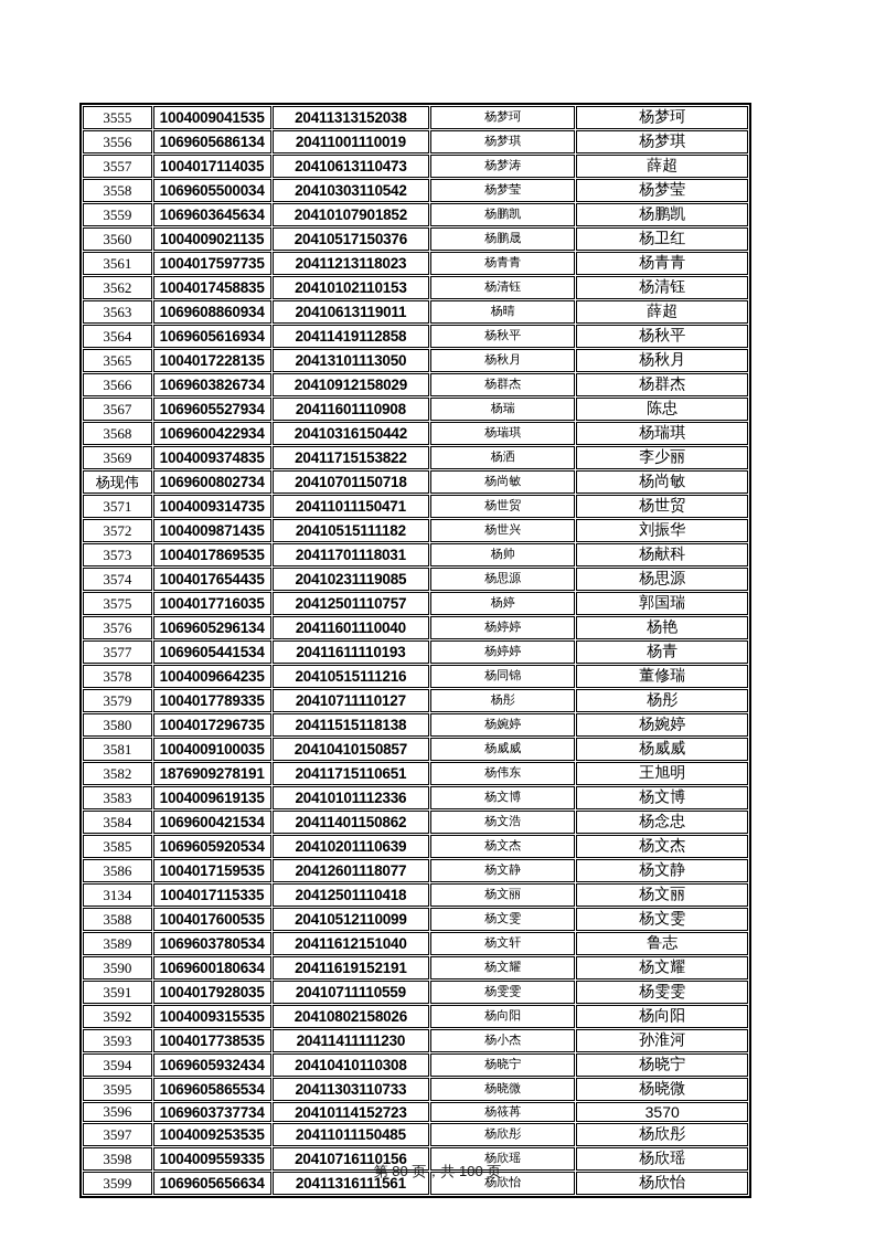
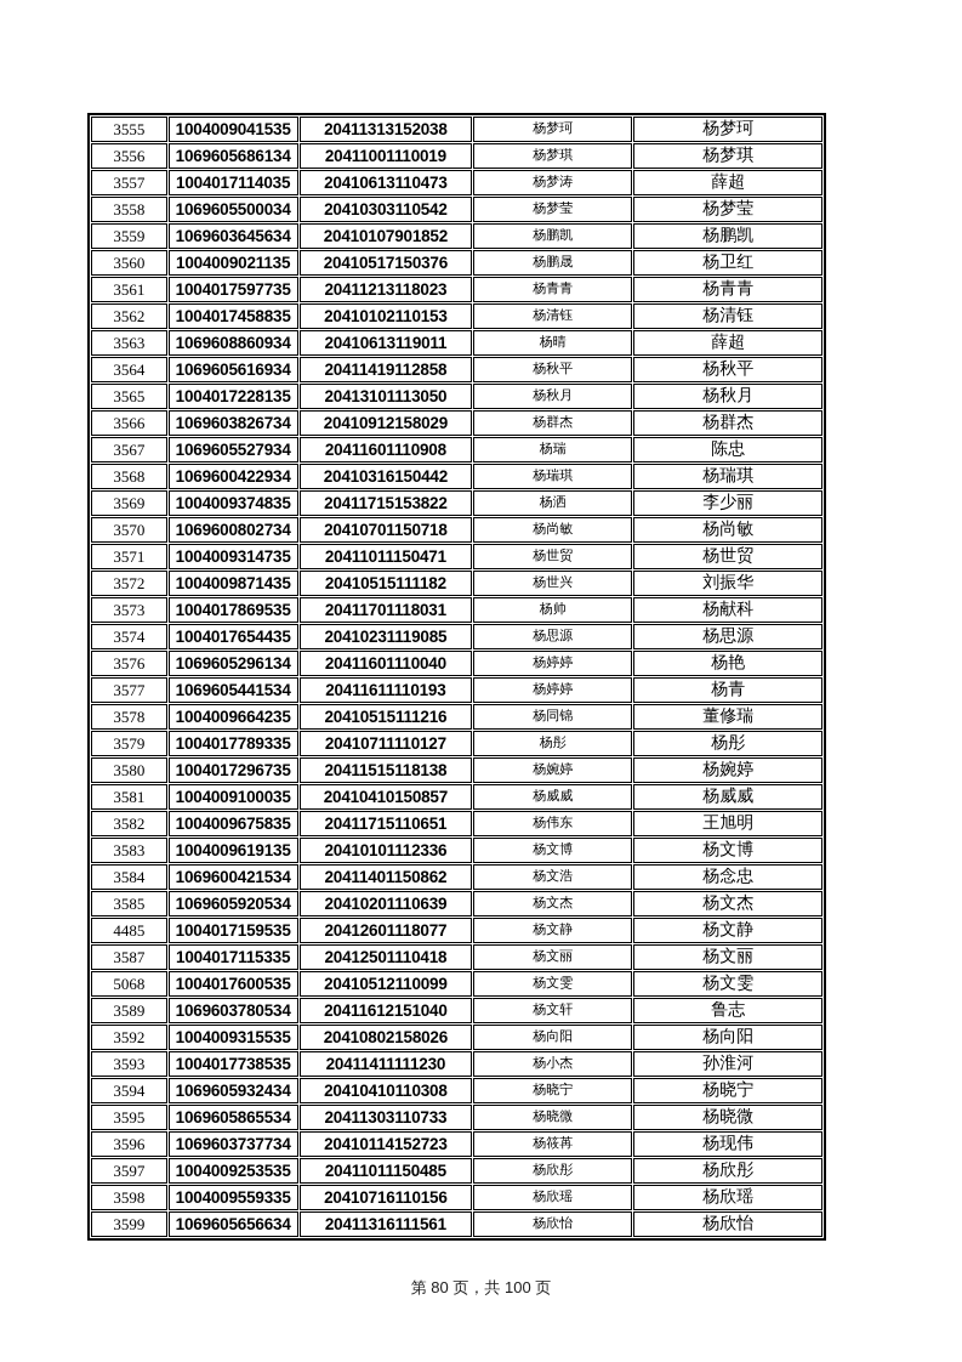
  3555	1004009041535	20411313152038	杨梦珂	杨梦珂
  3556	1069605686134	20411001110019	杨梦琪	杨梦琪
  3557	1004017114035	20410613110473	杨梦涛	薛超
  3558	1069605500034	20410303110542	杨梦莹	杨梦莹
  3559	1069603645634	20410107901852	杨鹏凯	杨鹏凯
  3560	1004009021135	20410517150376	杨鹏晟	杨卫红
  3561	1004017597735	20411213118023	杨青青	杨青青
  3562	1004017458835	20410102110153	杨清钰	杨清钰
  3563	1069608860934	20410613119011	杨晴	薛超
  3564	1069605616934	20411419112858	杨秋平	杨秋平
  3565	1004017228135	20413101113050	杨秋月	杨秋月
  3566	1069603826734	20410912158029	杨群杰	杨群杰
  3567	1069605527934	20411601110908	杨瑞	陈忠
  3568	1069600422934	20410316150442	杨瑞琪	杨瑞琪
  3569	1004009374835	20411715153822	杨洒	李少丽
- 杨现伟	1069600802734	20410701150718	杨尚敏	杨尚敏
+ 3570	1069600802734	20410701150718	杨尚敏	杨尚敏
  3571	1004009314735	20411011150471	杨世贸	杨世贸
  3572	1004009871435	20410515111182	杨世兴	刘振华
  3573	1004017869535	20411701118031	杨帅	杨献科
  3574	1004017654435	20410231119085	杨思源	杨思源
- 3575	1004017716035	20412501110757	杨婷	郭国瑞
  3576	1069605296134	20411601110040	杨婷婷	杨艳
  3577	1069605441534	20411611110193	杨婷婷	杨青
  3578	1004009664235	20410515111216	杨同锦	董修瑞
  3579	1004017789335	20410711110127	杨彤	杨彤
  3580	1004017296735	20411515118138	杨婉婷	杨婉婷
  3581	1004009100035	20410410150857	杨威威	杨威威
- 3582	1876909278191	20411715110651	杨伟东	王旭明
+ 3582	1004009675835	20411715110651	杨伟东	王旭明
  3583	1004009619135	20410101112336	杨文博	杨文博
  3584	1069600421534	20411401150862	杨文浩	杨念忠
  3585	1069605920534	20410201110639	杨文杰	杨文杰
- 3586	1004017159535	20412601118077	杨文静	杨文静
+ 4485	1004017159535	20412601118077	杨文静	杨文静
- 3134	1004017115335	20412501110418	杨文丽	杨文丽
+ 3587	1004017115335	20412501110418	杨文丽	杨文丽
- 3588	1004017600535	20410512110099	杨文雯	杨文雯
+ 5068	1004017600535	20410512110099	杨文雯	杨文雯
  3589	1069603780534	20411612151040	杨文轩	鲁志
- 3590	1069600180634	20411619152191	杨文耀	杨文耀
- 3591	1004017928035	20410711110559	杨雯雯	杨雯雯
  3592	1004009315535	20410802158026	杨向阳	杨向阳
  3593	1004017738535	20411411111230	杨小杰	孙淮河
  3594	1069605932434	20410410110308	杨晓宁	杨晓宁
  3595	1069605865534	20411303110733	杨晓微	杨晓微
- 3596	1069603737734	20410114152723	杨筱苒	3570
+ 3596	1069603737734	20410114152723	杨筱苒	杨现伟
  3597	1004009253535	20411011150485	杨欣彤	杨欣彤
  3598	1004009559335	20410716110156	杨欣瑶	杨欣瑶
  3599	1069605656634	20411316111561	杨欣怡	杨欣怡
  第 80 页，共 100 页
